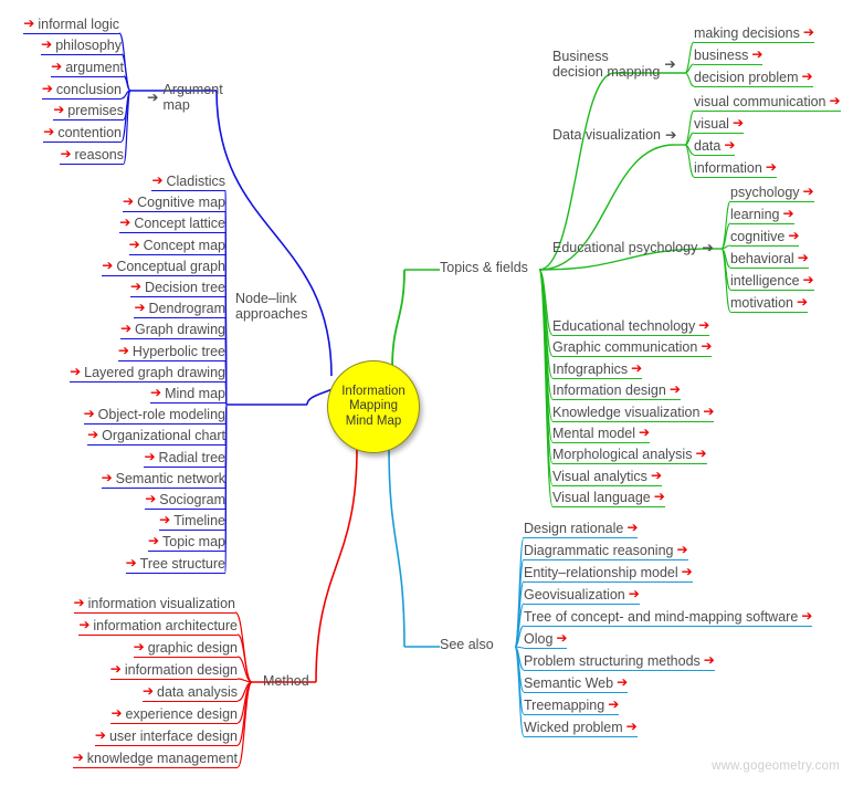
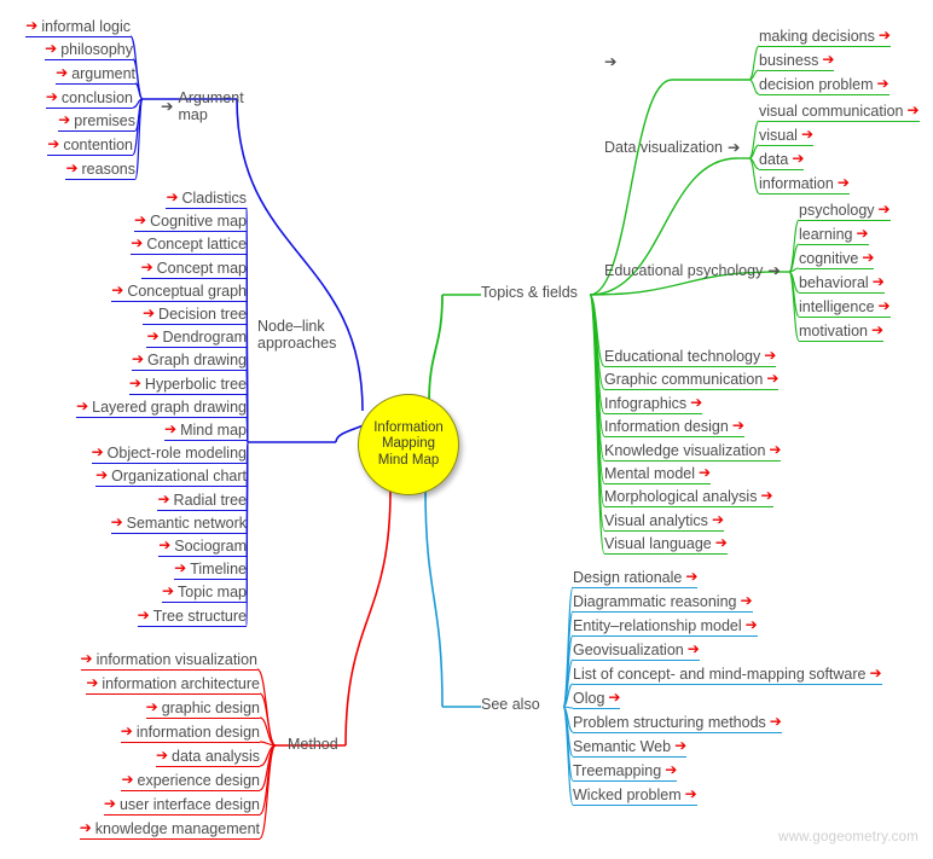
  Information
  Mapping
  Mind Map
  ➔
  informal logic
  ➔
  philosophy
  ➔
  argument
  ➔
  conclusion
  ➔
  premises
  ➔
  contention
  ➔
  reasons
  ➔
  Argument
  map
  ➔
  Cladistics
  ➔
  Cognitive map
  ➔
  Concept lattice
  ➔
  Concept map
  ➔
  Conceptual graph
  ➔
  Decision tree
  ➔
  Dendrogram
  ➔
  Graph drawing
  ➔
  Hyperbolic tree
  ➔
  Layered graph drawing
  ➔
  Mind map
  ➔
  Object-role modeling
  ➔
  Organizational chart
  ➔
  Radial tree
  ➔
  Semantic network
  ➔
  Sociogram
  ➔
  Timeline
  ➔
  Topic map
  ➔
  Tree structure
  Node–link
  approaches
  ➔
  information visualization
  ➔
  information architecture
  ➔
  graphic design
  ➔
  information design
  ➔
  data analysis
  ➔
  experience design
  ➔
  user interface design
  ➔
  knowledge management
  Method
  making decisions
  ➔
  business
  ➔
  decision problem
  ➔
- Business
- decision mapping
  ➔
  visual communication
  ➔
  visual
  ➔
  data
  ➔
  information
  ➔
  Data visualization
  ➔
  psychology
  ➔
  learning
  ➔
  cognitive
  ➔
  behavioral
  ➔
  intelligence
  ➔
  motivation
  ➔
  Educational psychology
  ➔
  Educational technology
  ➔
  Graphic communication
  ➔
  Infographics
  ➔
  Information design
  ➔
  Knowledge visualization
  ➔
  Mental model
  ➔
  Morphological analysis
  ➔
  Visual analytics
  ➔
  Visual language
  ➔
  Topics & fields
  Design rationale
  ➔
  Diagrammatic reasoning
  ➔
  Entity–relationship model
  ➔
  Geovisualization
  ➔
- Tree of concept- and mind-mapping software
+ List of concept- and mind-mapping software
  ➔
  Olog
  ➔
  Problem structuring methods
  ➔
  Semantic Web
  ➔
  Treemapping
  ➔
  Wicked problem
  ➔
  See also
  www.gogeometry.com
